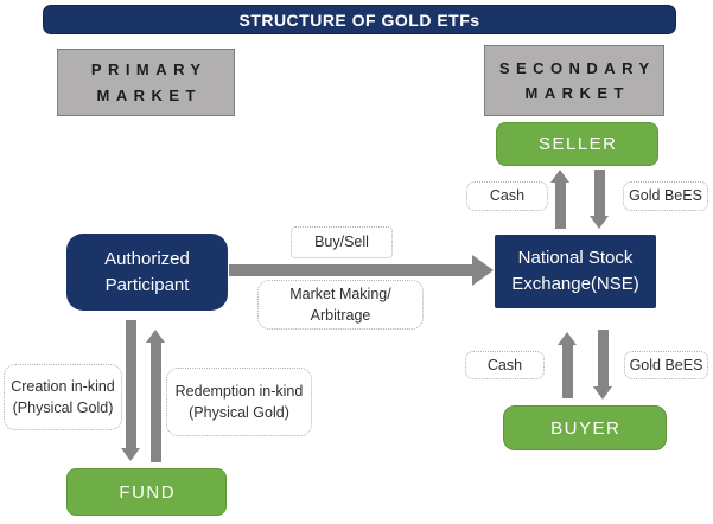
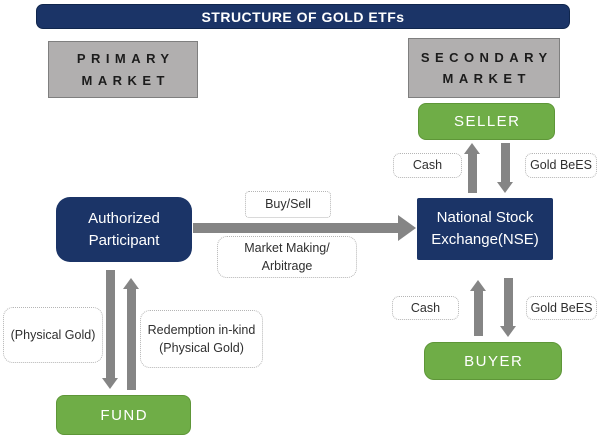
  STRUCTURE OF GOLD ETFs
  PRIMARY
  MARKET
  SECONDARY
  MARKET
  SELLER
  Cash
  Gold BeES
  Authorized
  Participant
  Buy/Sell
  Market Making/
  Arbitrage
  National Stock
  Exchange(NSE)
  Cash
  Gold BeES
  BUYER
- Creation in-kind
  (Physical Gold)
  Redemption in-kind
  (Physical Gold)
  FUND
